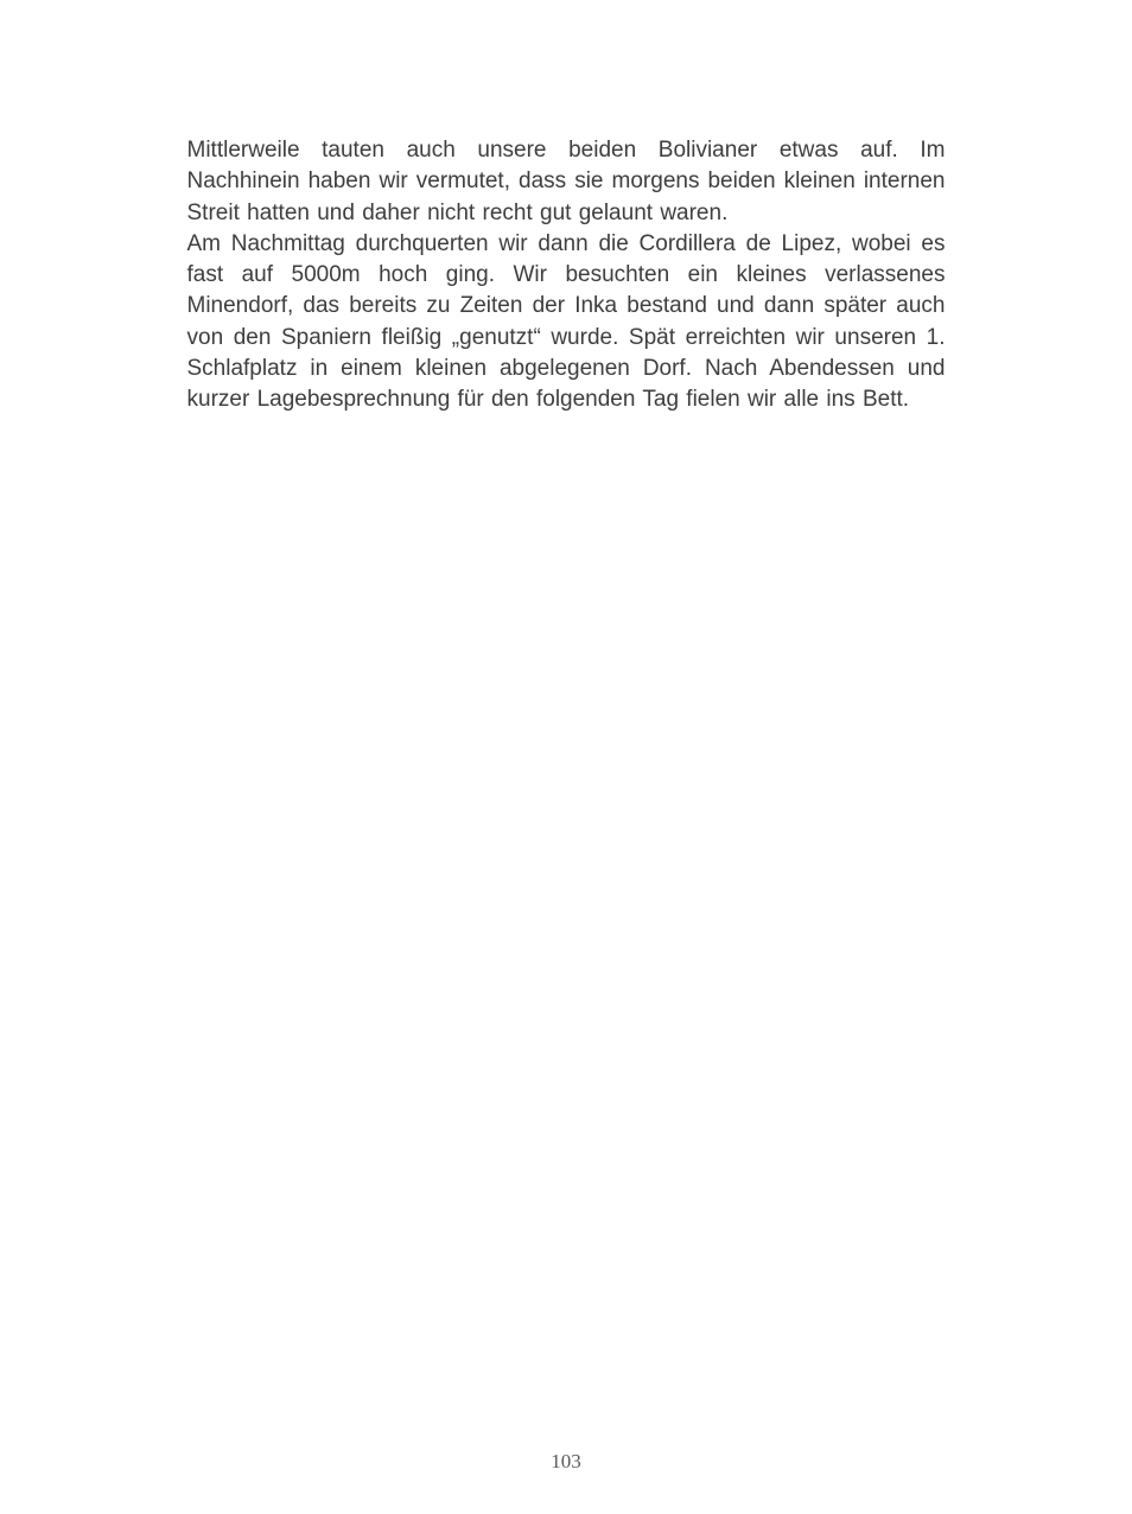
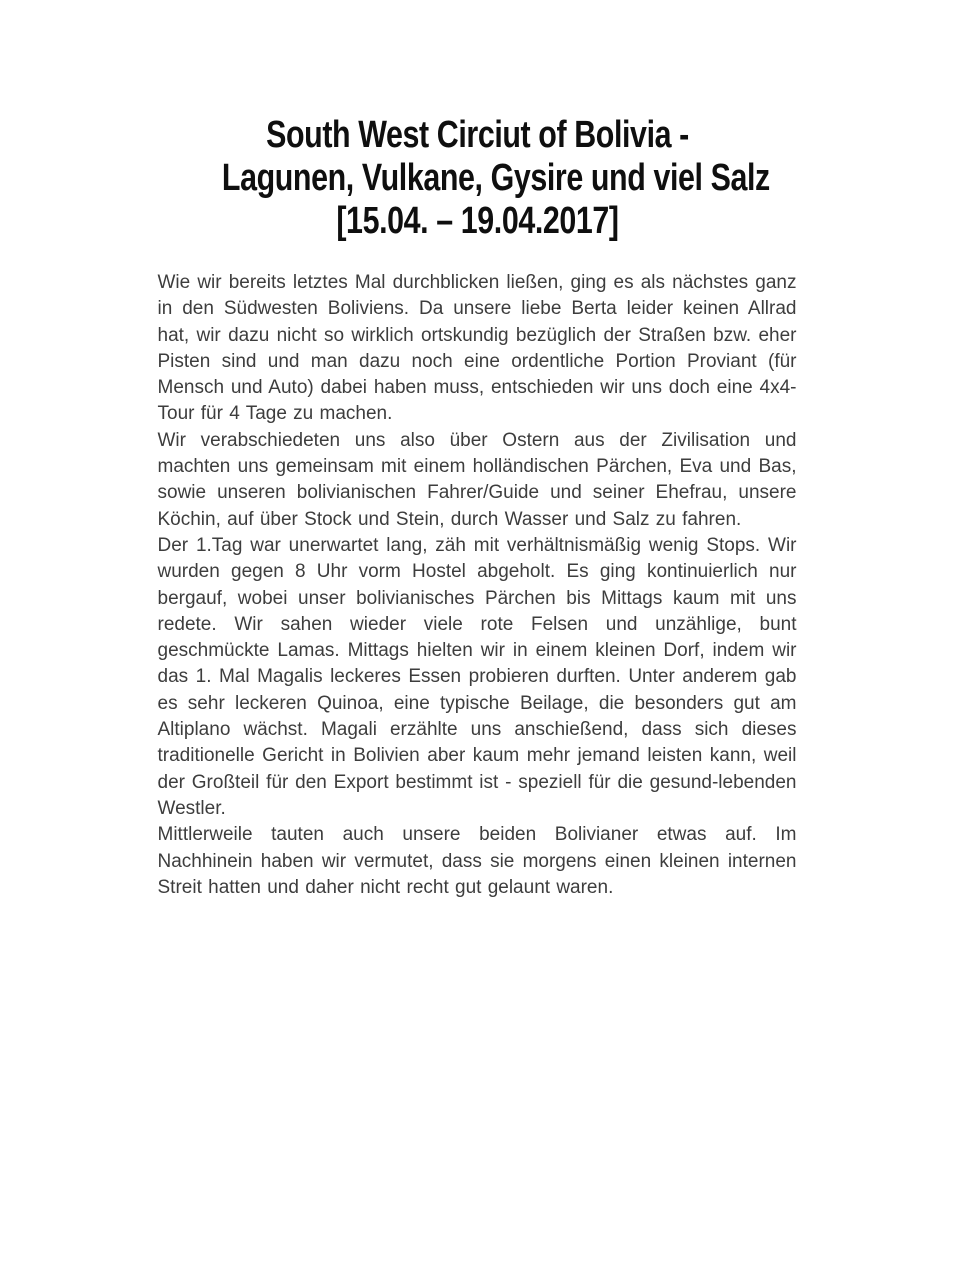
+ South West Circiut of Bolivia -
+ Lagunen, Vulkane, Gysire und viel Salz
+ [15.04. – 19.04.2017]
+ Wie wir bereits letztes Mal durchblicken ließen, ging es als nächstes ganz in den Südwesten Boliviens. Da unsere liebe Berta leider keinen Allrad hat, wir dazu nicht so wirklich ortskundig bezüglich der Straßen bzw. eher Pisten sind und man dazu noch eine ordentliche Portion Proviant (für Mensch und Auto) dabei haben muss, entschieden wir uns doch eine 4x4-Tour für 4 Tage zu machen.
+ Wir verabschiedeten uns also über Ostern aus der Zivilisation und machten uns gemeinsam mit einem holländischen Pärchen, Eva und Bas, sowie unseren bolivianischen Fahrer/Guide und seiner Ehefrau, unsere Köchin, auf über Stock und Stein, durch Wasser und Salz zu fahren.
+ Der 1.Tag war unerwartet lang, zäh mit verhältnismäßig wenig Stops. Wir wurden gegen 8 Uhr vorm Hostel abgeholt. Es ging kontinuierlich nur bergauf, wobei unser bolivianisches Pärchen bis Mittags kaum mit uns redete. Wir sahen wieder viele rote Felsen und unzählige, bunt geschmückte Lamas. Mittags hielten wir in einem kleinen Dorf, indem wir das 1. Mal Magalis leckeres Essen probieren durften. Unter anderem gab es sehr leckeren Quinoa, eine typische Beilage, die besonders gut am Altiplano wächst. Magali erzählte uns anschießend, dass sich dieses traditionelle Gericht in Bolivien aber kaum mehr jemand leisten kann, weil der Großteil für den Export bestimmt ist - speziell für die gesund-lebenden Westler.
- Mittlerweile tauten auch unsere beiden Bolivianer etwas auf. Im Nachhinein haben wir vermutet, dass sie morgens beiden kleinen internen Streit hatten und daher nicht recht gut gelaunt waren.
+ Mittlerweile tauten auch unsere beiden Bolivianer etwas auf. Im Nachhinein haben wir vermutet, dass sie morgens einen kleinen internen Streit hatten und daher nicht recht gut gelaunt waren.
- Am Nachmittag durchquerten wir dann die Cordillera de Lipez, wobei es fast auf 5000m hoch ging. Wir besuchten ein kleines verlassenes Minendorf, das bereits zu Zeiten der Inka bestand und dann später auch von den Spaniern fleißig „genutzt“ wurde. Spät erreichten wir unseren 1. Schlafplatz in einem kleinen abgelegenen Dorf. Nach Abendessen und kurzer Lagebesprechnung für den folgenden Tag fielen wir alle ins Bett.
- 103
